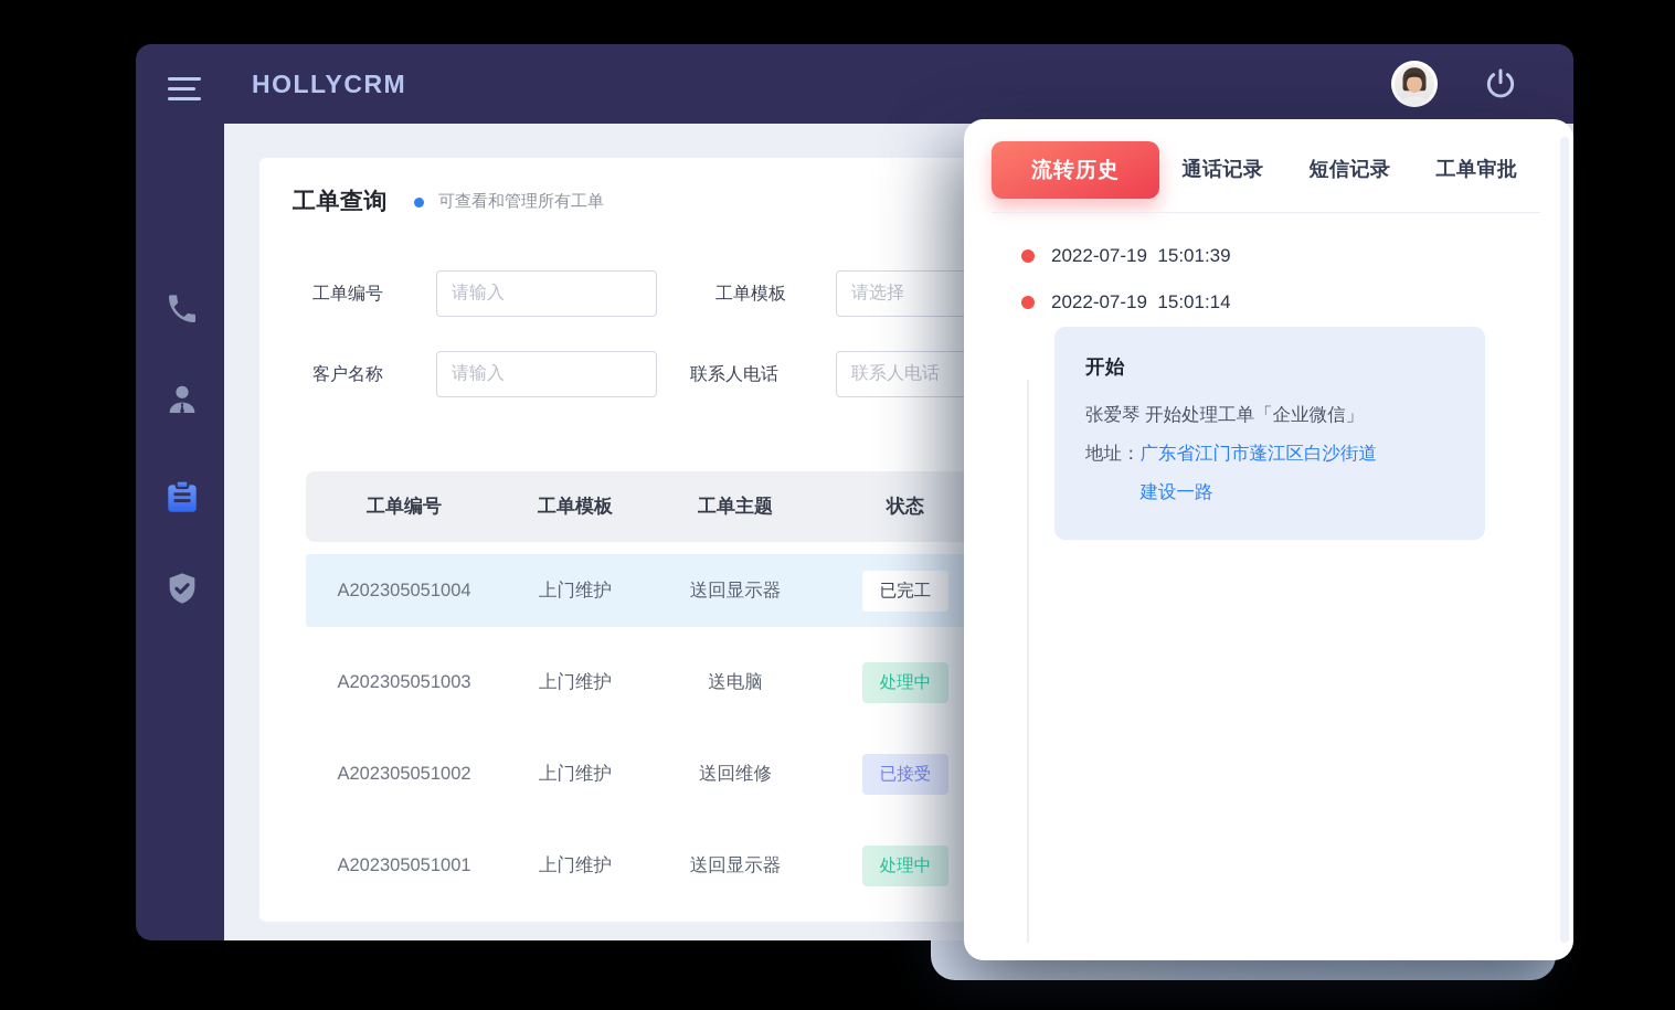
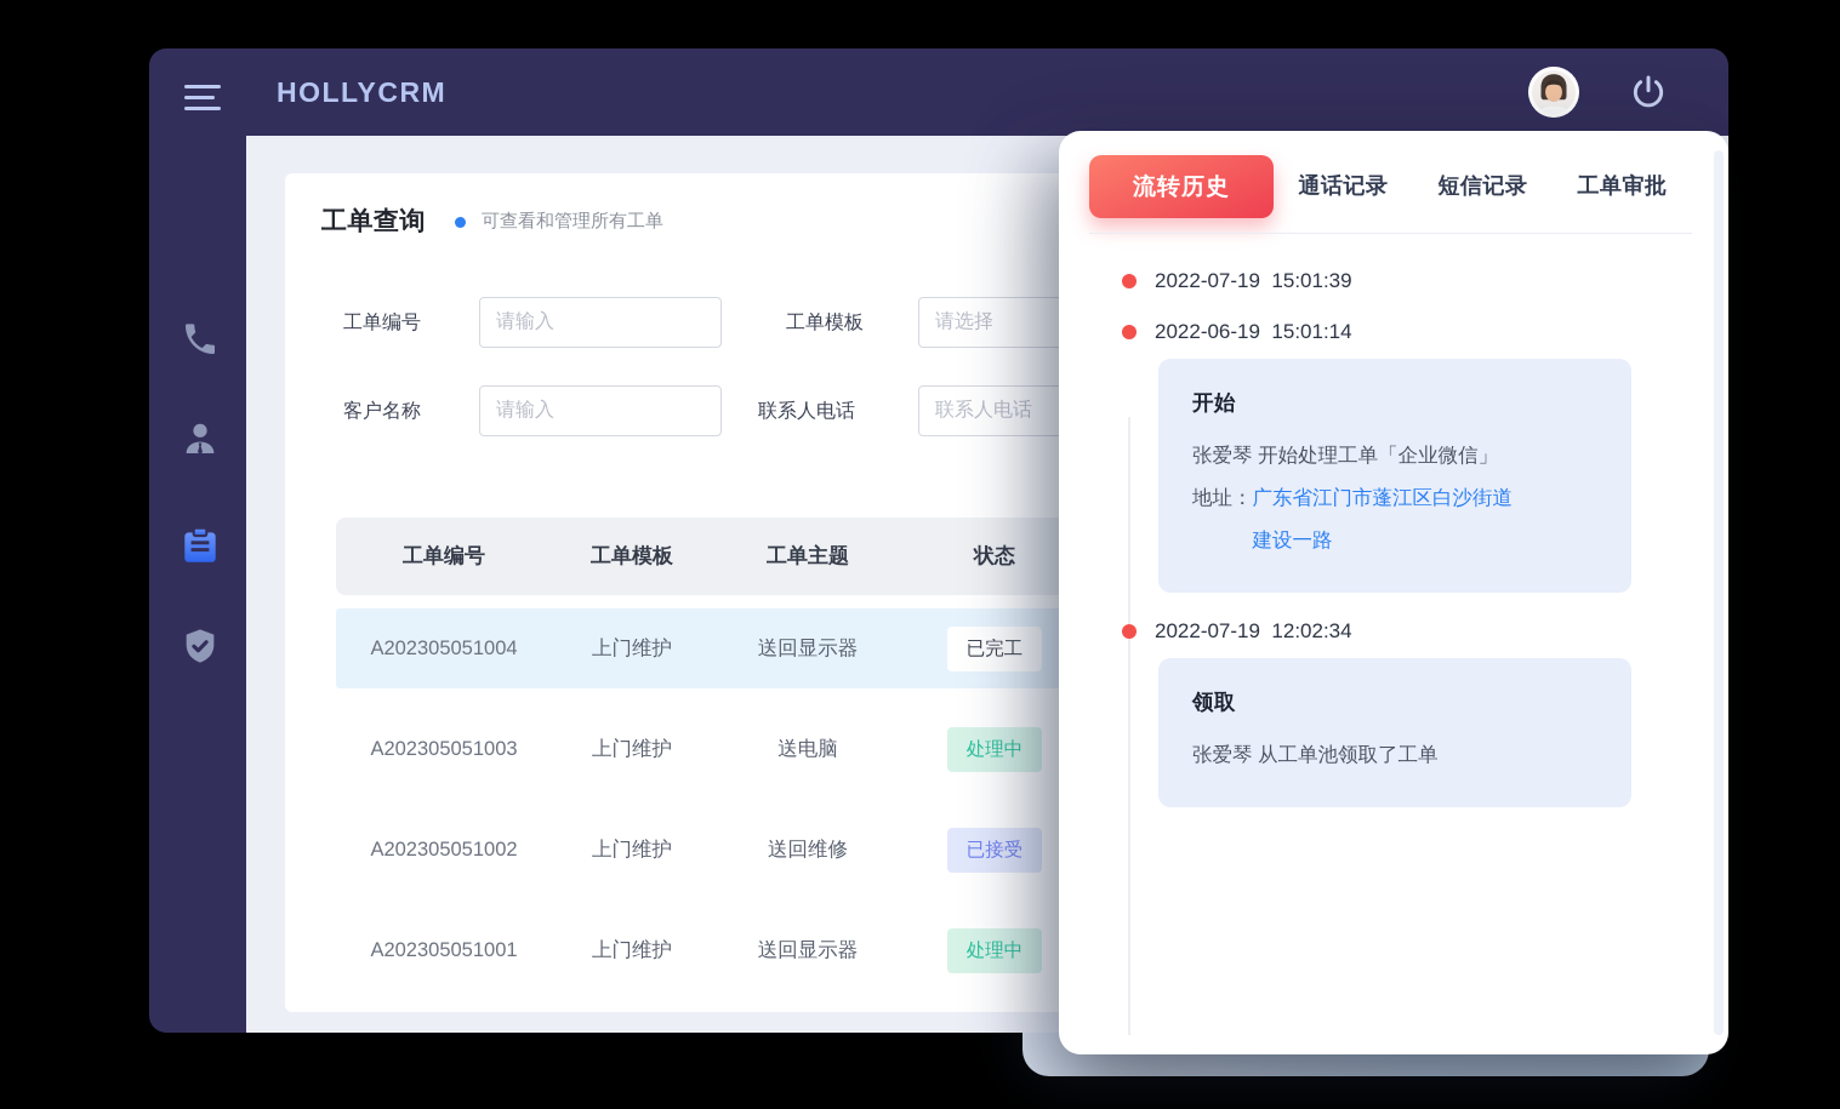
  HOLLYCRM
  工单查询
  可查看和管理所有工单
  工单编号
  请输入
  工单模板
  请选择
  客户名称
  请输入
  联系人电话
  联系人电话
  工单编号
  工单模板
  工单主题
  状态
  A202305051004
  上门维护
  送回显示器
  已完工
  A202305051003
  上门维护
  送电脑
  处理中
  A202305051002
  上门维护
  送回维修
  已接受
  A202305051001
  上门维护
  送回显示器
  处理中
  流转历史
  通话记录
  短信记录
  工单审批
  2022-07-19 15:01:39
- 2022-07-19 15:01:14
+ 2022-06-19 15:01:14
  开始
  张爱琴 开始处理工单「企业微信」
  地址：
  广东省江门市蓬江区白沙街道
  建设一路
+ 2022-07-19 12:02:34
+ 领取
+ 张爱琴 从工单池领取了工单
